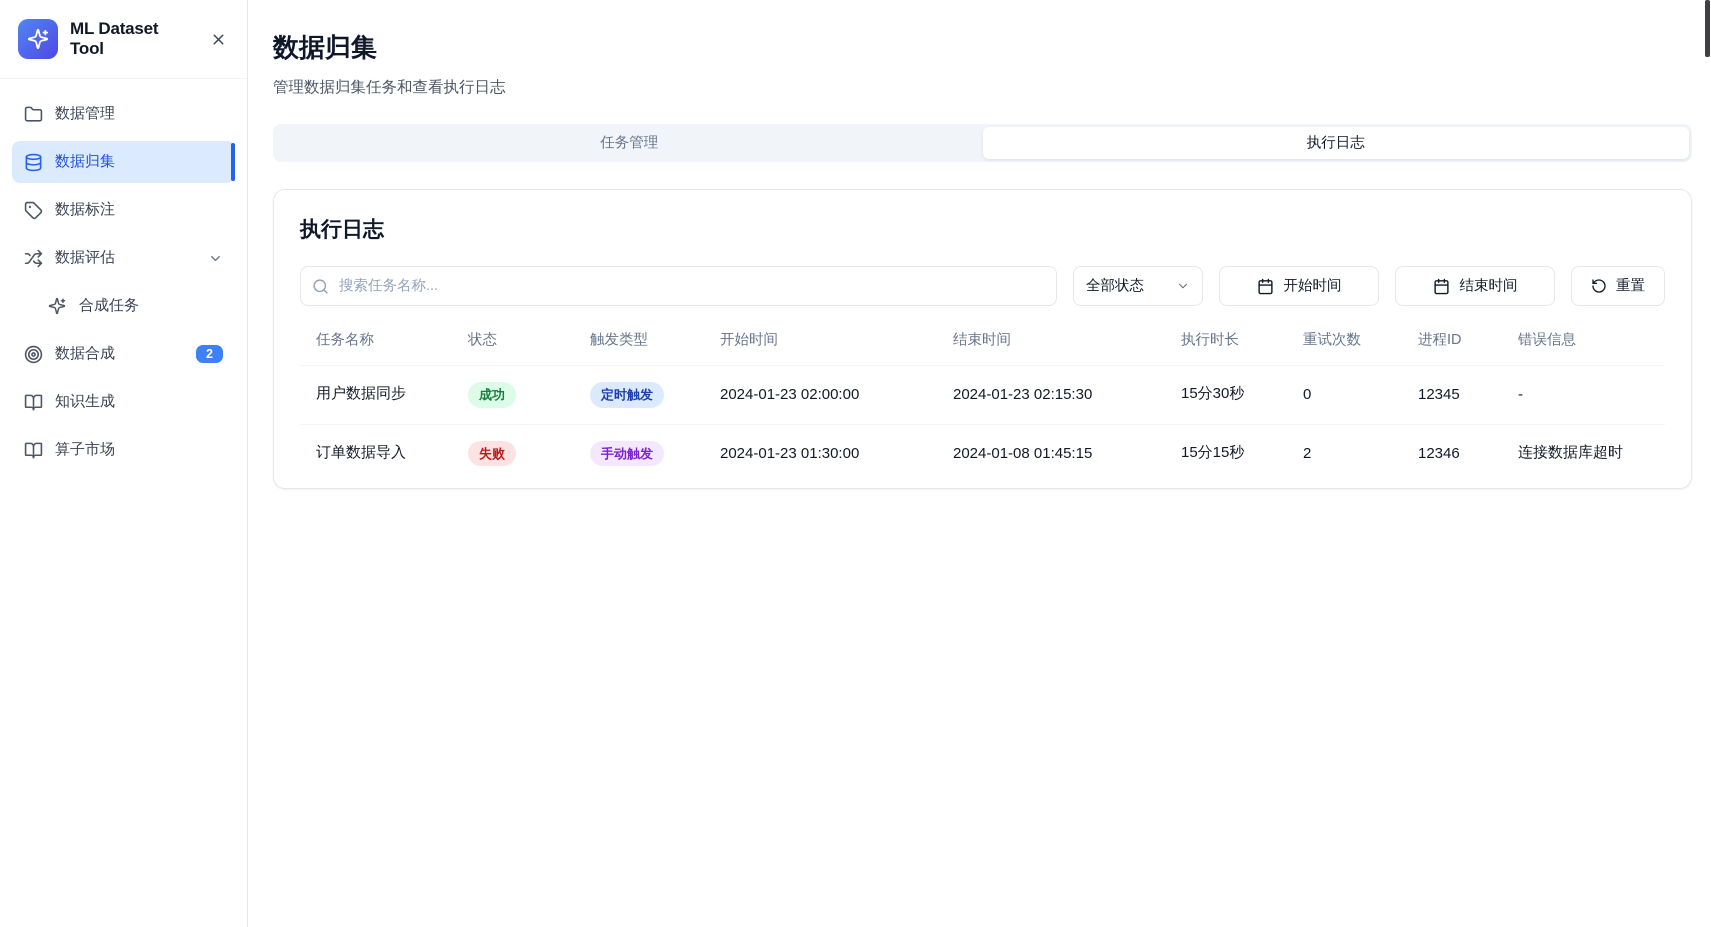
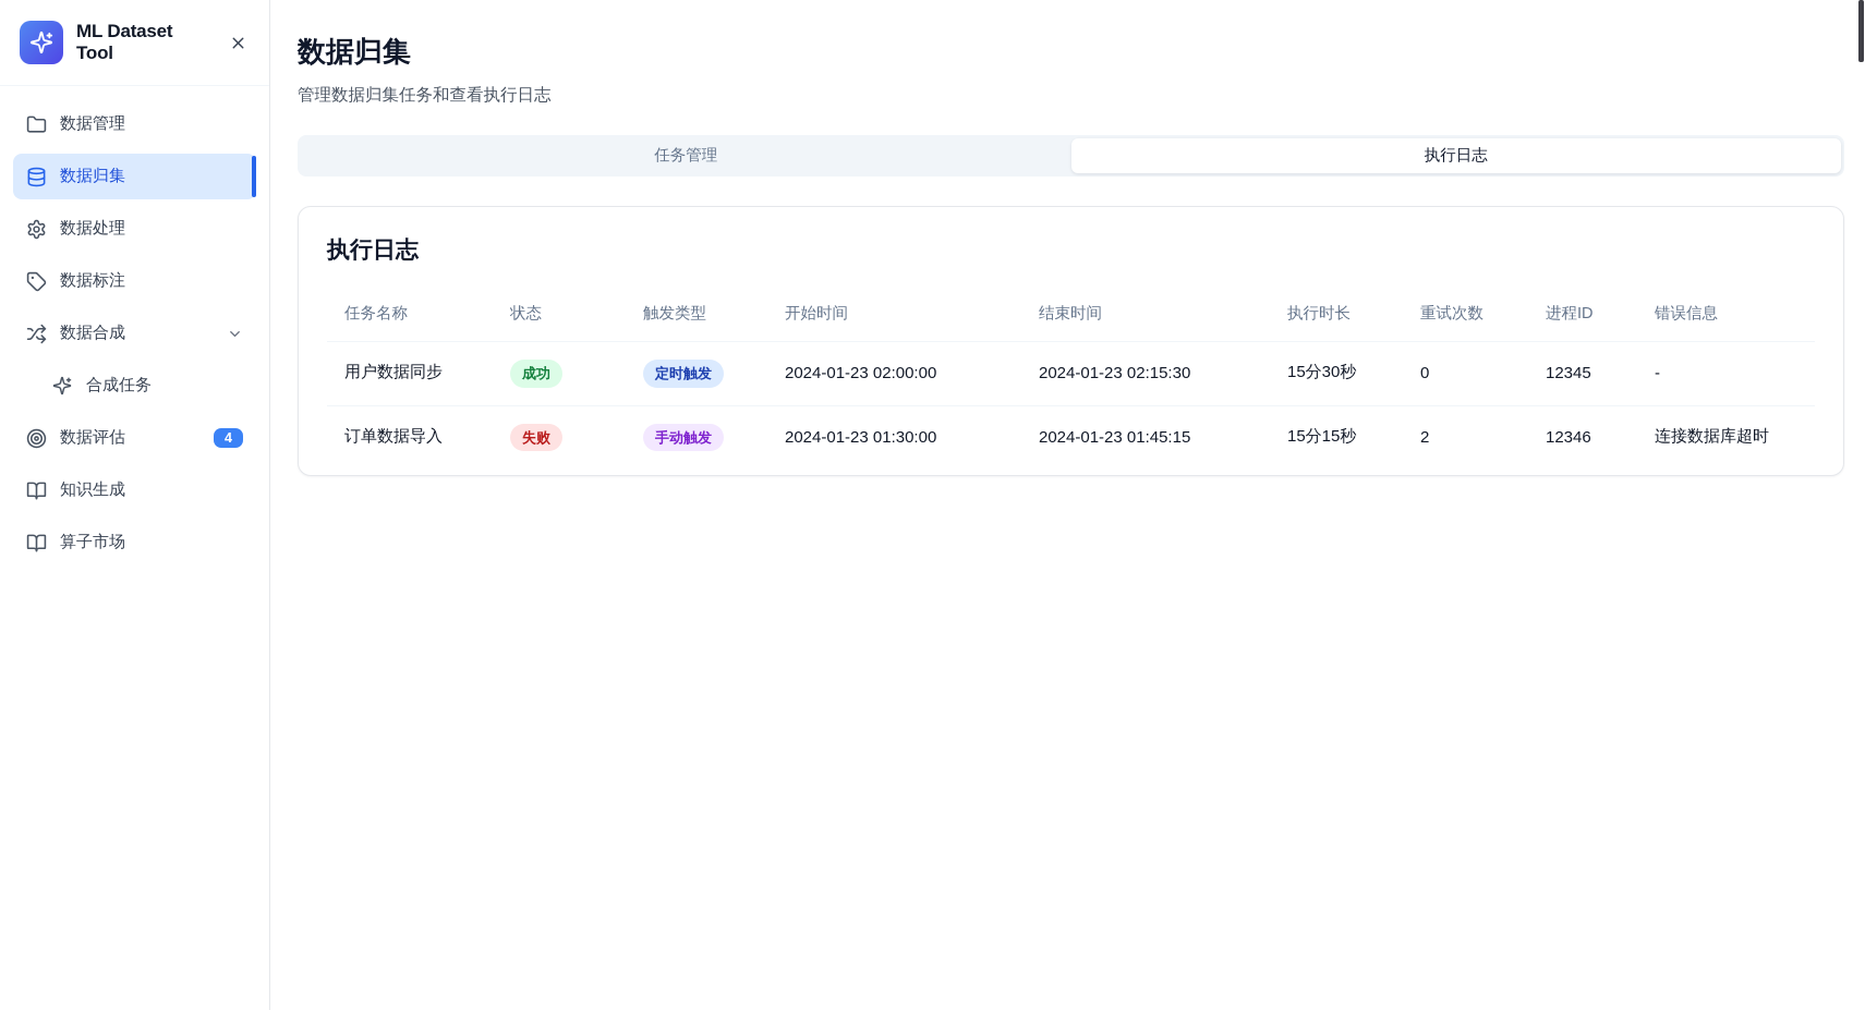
  ML Dataset Tool
  数据管理
  数据归集
+ 数据处理
  数据标注
- 数据评估
+ 数据合成
  合成任务
- 数据合成
+ 数据评估
- 2
+ 4
  知识生成
  算子市场
  数据归集
  管理数据归集任务和查看执行日志
  任务管理
  执行日志
  执行日志
- 搜索任务名称...
- 全部状态
- 开始时间
- 结束时间
- 重置
  任务名称	状态	触发类型	开始时间	结束时间	执行时长	重试次数	进程ID	错误信息
  用户数据同步	成功	定时触发	2024-01-23 02:00:00	2024-01-23 02:15:30	15分30秒	0	12345	-
- 订单数据导入	失败	手动触发	2024-01-23 01:30:00	2024-01-08 01:45:15	15分15秒	2	12346	连接数据库超时
+ 订单数据导入	失败	手动触发	2024-01-23 01:30:00	2024-01-23 01:45:15	15分15秒	2	12346	连接数据库超时
